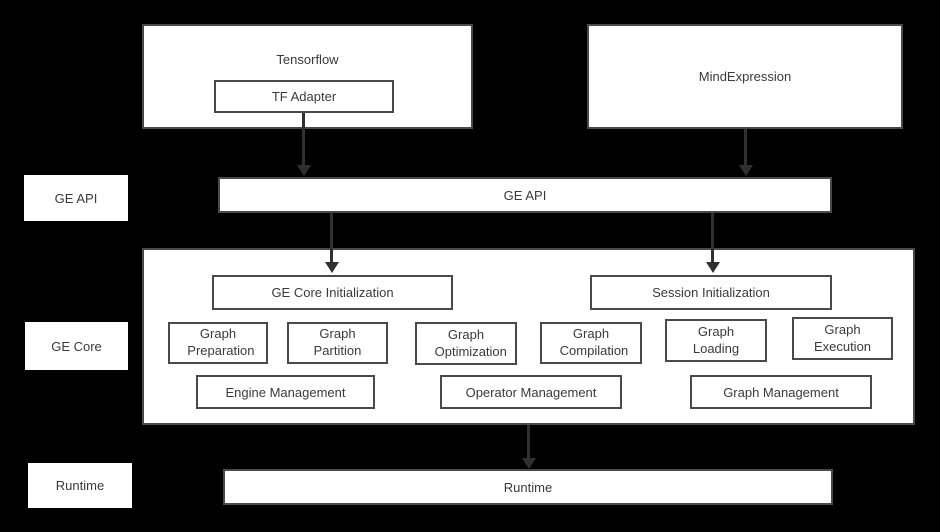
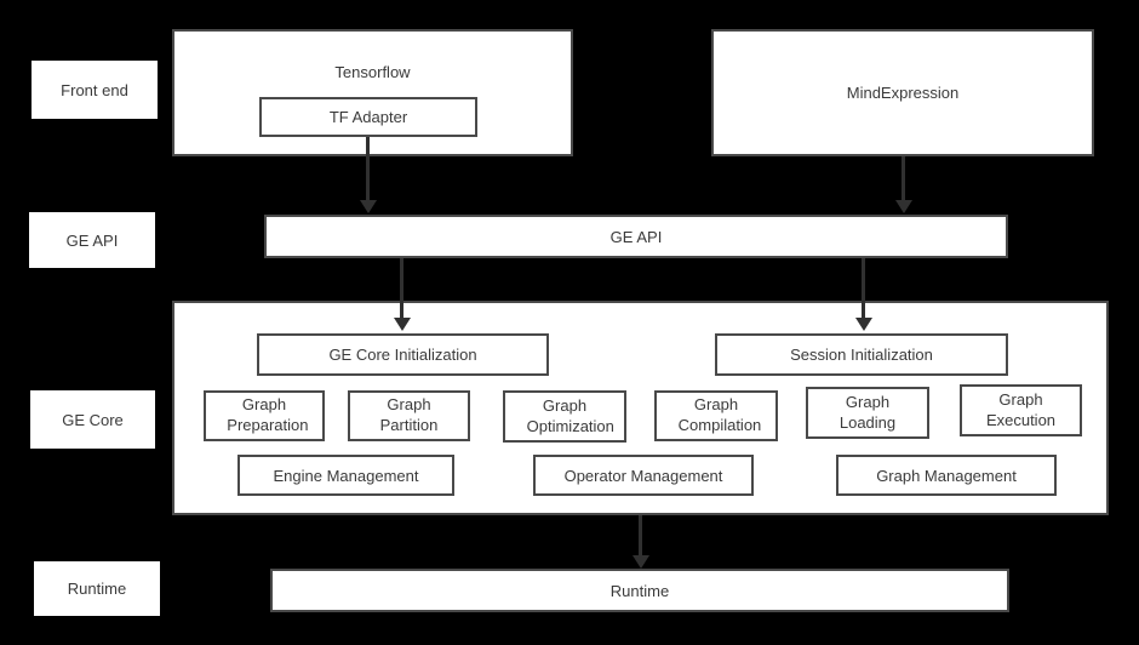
+ Front end
  GE API
  GE Core
  Runtime
  Tensorflow
  TF Adapter
  MindExpression
  GE API
  GE Core Initialization
  Session Initialization
  Graph Preparation
  Graph Partition
  Graph Optimization
  Graph Compilation
  Graph Loading
  Graph Execution
  Engine Management
  Operator Management
  Graph Management
  Runtime
